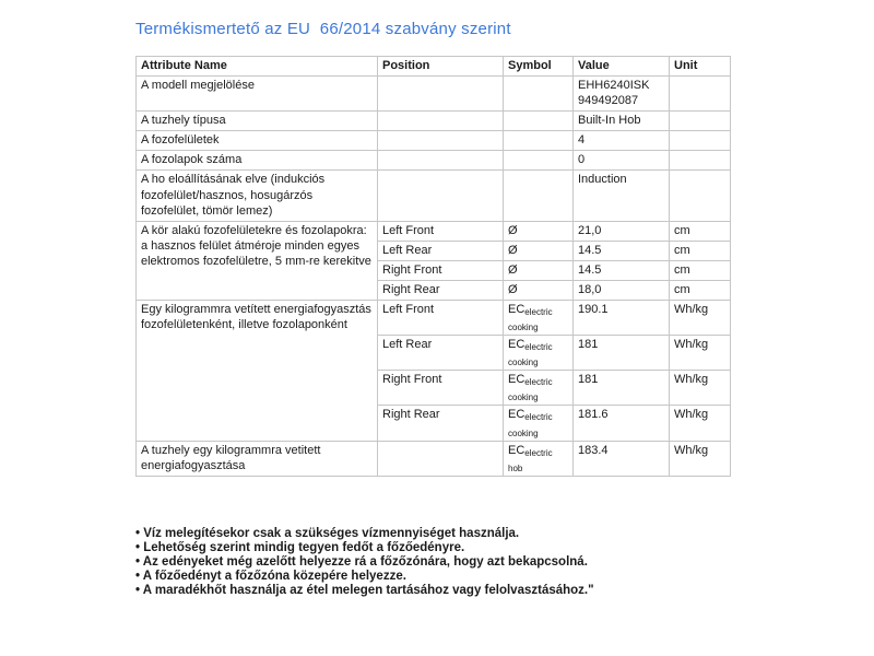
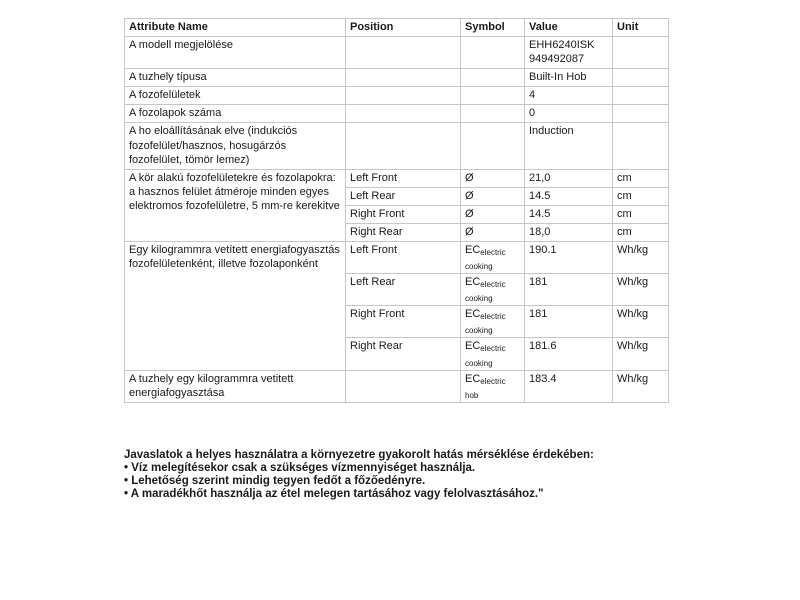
- Termékismertető az EU 66/2014 szabvány szerint
  Attribute Name	Position	Symbol	Value	Unit
  A modell megjelölése			EHH6240ISK 949492087
  A tuzhely típusa			Built-In Hob
  A fozofelületek			4
  A fozolapok száma			0
  A ho eloállításának elve (indukciós fozofelület/hasznos, hosugárzós fozofelület, tömör lemez)			Induction
  A kör alakú fozofelületekre és fozolapokra: a hasznos felület átméroje minden egyes elektromos fozofelületre, 5 mm-re kerekitve	Left Front	Ø	21,0	cm
  Left Rear	Ø	14.5	cm
  Right Front	Ø	14.5	cm
  Right Rear	Ø	18,0	cm
  Egy kilogrammra vetített energiafogyasztás fozofelületenként, illetve fozolaponként	Left Front	ECelectric cooking	190.1	Wh/kg
  Left Rear	ECelectric cooking	181	Wh/kg
  Right Front	ECelectric cooking	181	Wh/kg
  Right Rear	ECelectric cooking	181.6	Wh/kg
  A tuzhely egy kilogrammra vetitett energiafogyasztása		ECelectric hob	183.4	Wh/kg
+ Javaslatok a helyes használatra a környezetre gyakorolt hatás mérséklése érdekében:
  • Víz melegítésekor csak a szükséges vízmennyiséget használja.
  • Lehetőség szerint mindig tegyen fedőt a főzőedényre.
- • Az edényeket még azelőtt helyezze rá a főzőzónára, hogy azt bekapcsolná.
- • A főzőedényt a főzőzóna közepére helyezze.
  • A maradékhőt használja az étel melegen tartásához vagy felolvasztásához."
